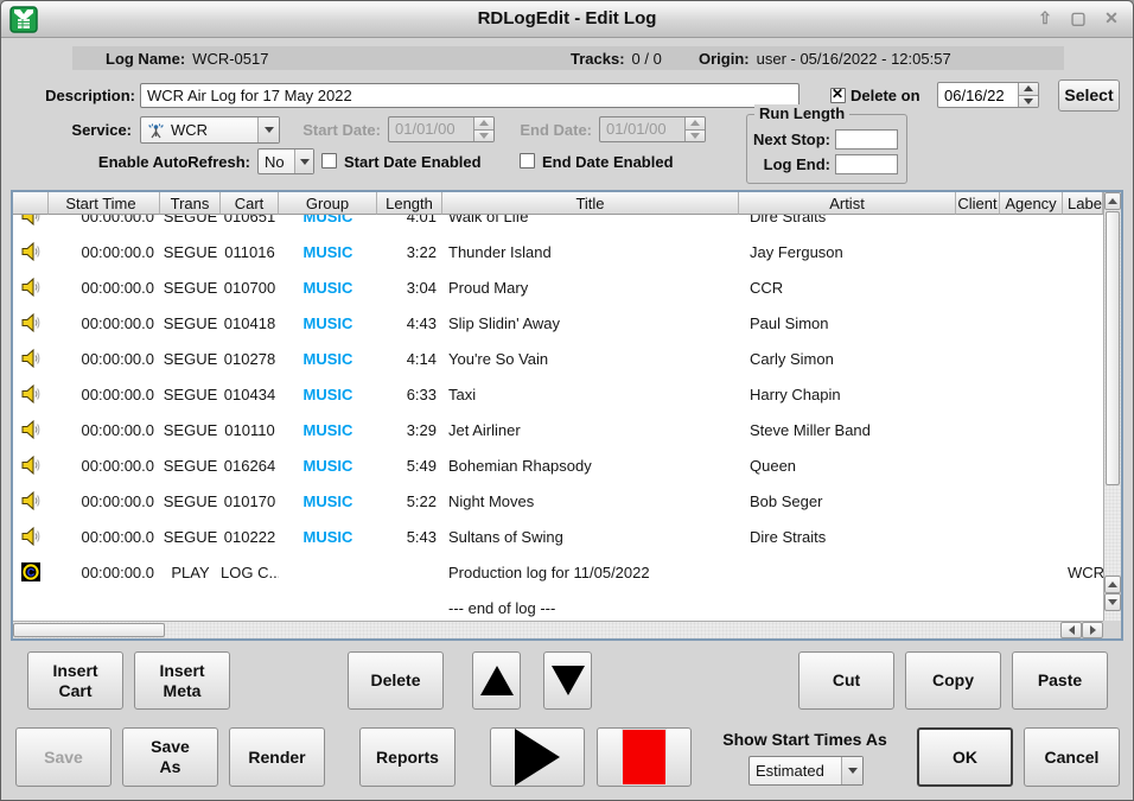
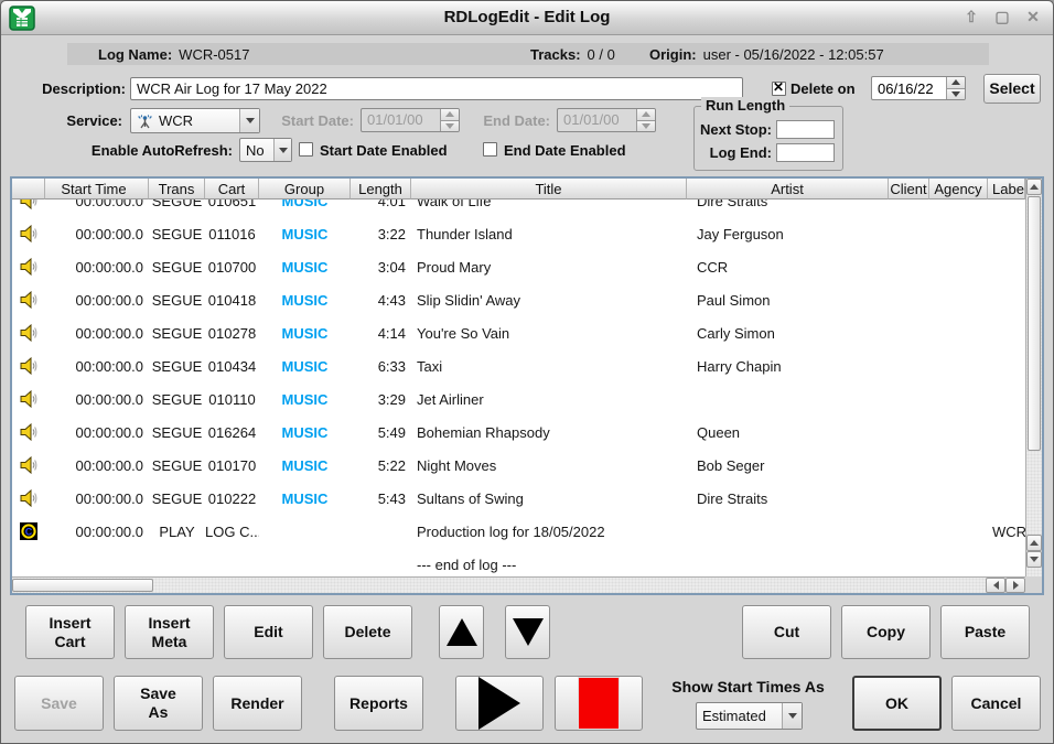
  RDLogEdit - Edit Log
  ⇧
  ▢
  ✕
  Log Name:
  WCR-0517
  Tracks:
  0 / 0
  Origin:
  user - 05/16/2022 - 12:05:57
  Description:
  WCR Air Log for 17 May 2022
  Delete on
  06/16/22
  Select
  Service:
  WCR
  Start Date:
  01/01/00
  End Date:
  01/01/00
  Run Length
  Next Stop:
  Log End:
  Enable AutoRefresh:
  No
  Start Date Enabled
  End Date Enabled
  Start Time
  Trans
  Cart
  Group
  Length
  Title
  Artist
  Client
  Agency
  Labe
  00:00:00.0
  SEGUE
  010651
  MUSIC
  4:01
  Walk of Life
  Dire Straits
  00:00:00.0
  SEGUE
  011016
  MUSIC
  3:22
  Thunder Island
  Jay Ferguson
  00:00:00.0
  SEGUE
  010700
  MUSIC
  3:04
  Proud Mary
  CCR
  00:00:00.0
  SEGUE
  010418
  MUSIC
  4:43
  Slip Slidin' Away
  Paul Simon
  00:00:00.0
  SEGUE
  010278
  MUSIC
  4:14
  You're So Vain
  Carly Simon
  00:00:00.0
  SEGUE
  010434
  MUSIC
  6:33
  Taxi
  Harry Chapin
  00:00:00.0
  SEGUE
  010110
  MUSIC
  3:29
  Jet Airliner
- Steve Miller Band
  00:00:00.0
  SEGUE
  016264
  MUSIC
  5:49
  Bohemian Rhapsody
  Queen
  00:00:00.0
  SEGUE
  010170
  MUSIC
  5:22
  Night Moves
  Bob Seger
  00:00:00.0
  SEGUE
  010222
  MUSIC
  5:43
  Sultans of Swing
  Dire Straits
  C
  00:00:00.0
  PLAY
  LOG C..
- Production log for 11/05/2022
+ Production log for 18/05/2022
  WCR
  --- end of log ---
  Insert
  Cart
  Insert
  Meta
+ Edit
  Delete
  Cut
  Copy
  Paste
  Save
  Save
  As
  Render
  Reports
  Show Start Times As
  Estimated
  OK
  Cancel
